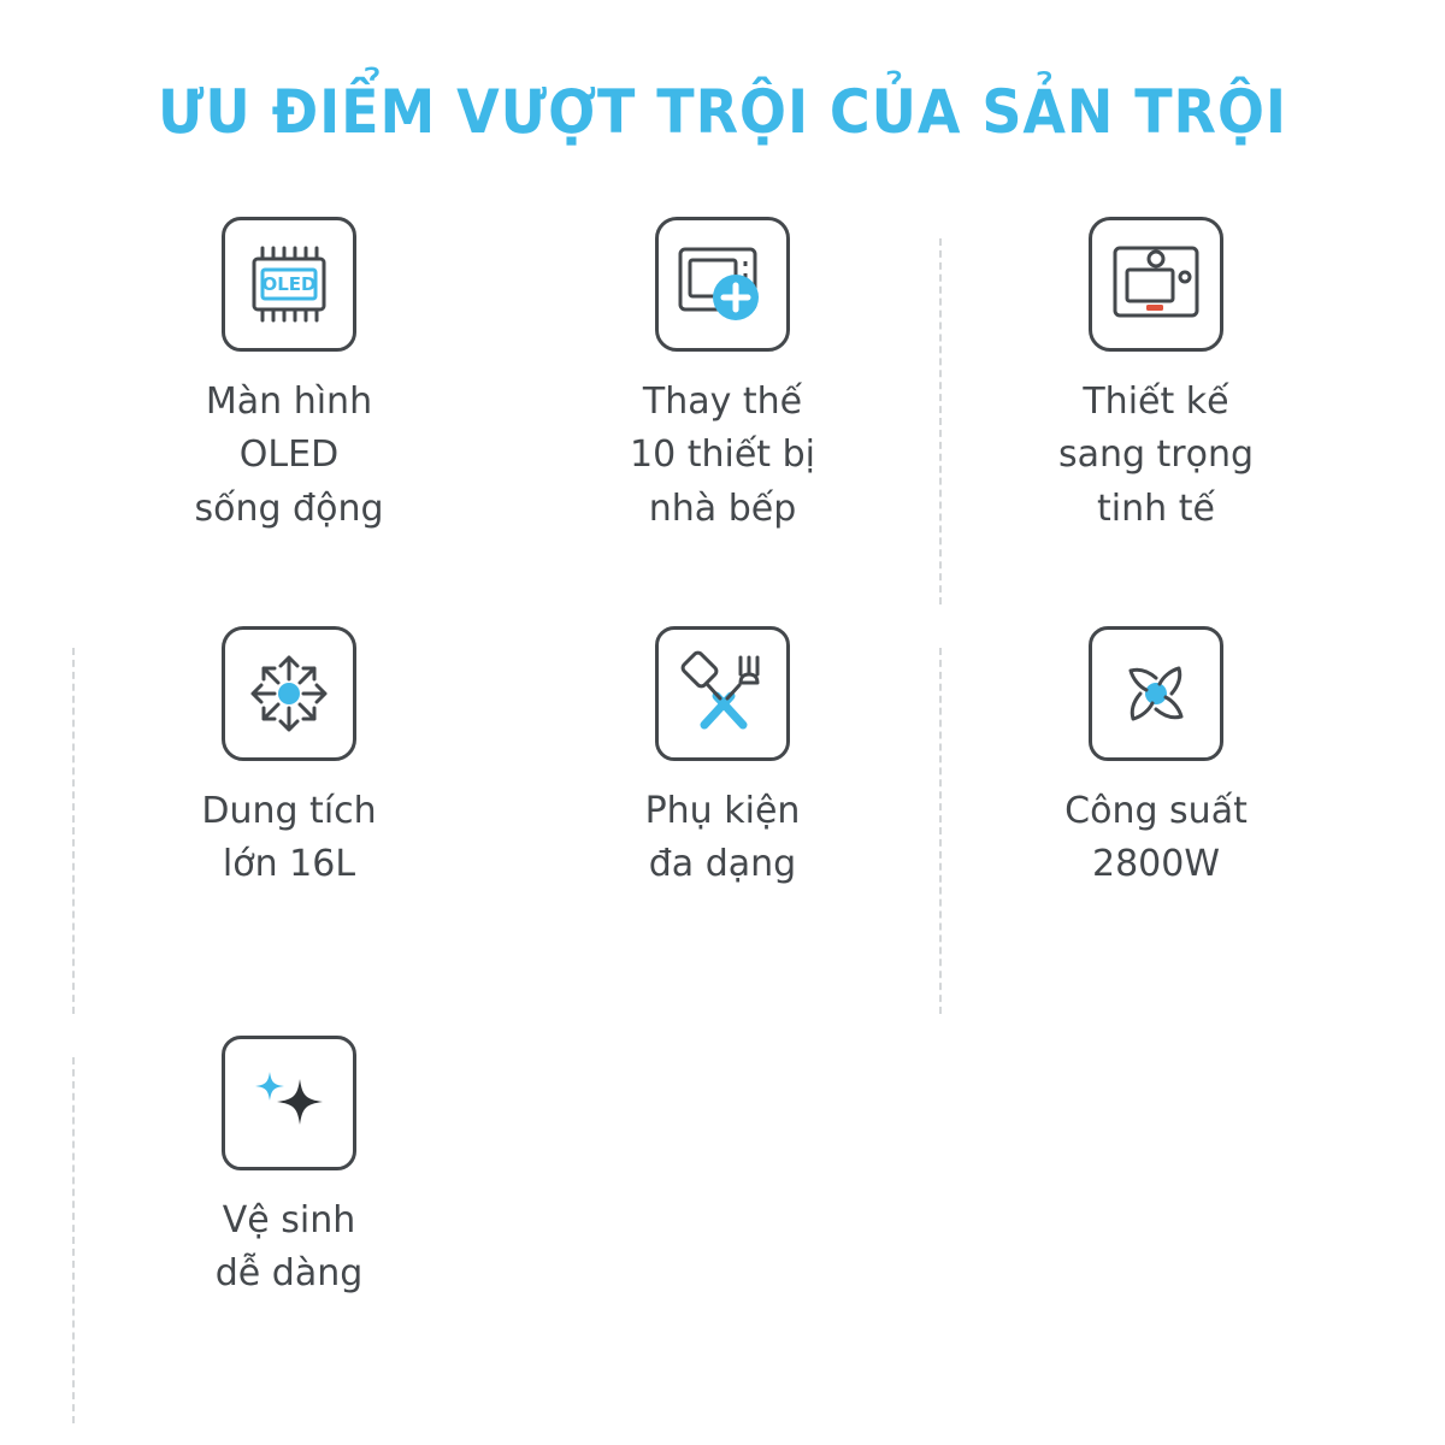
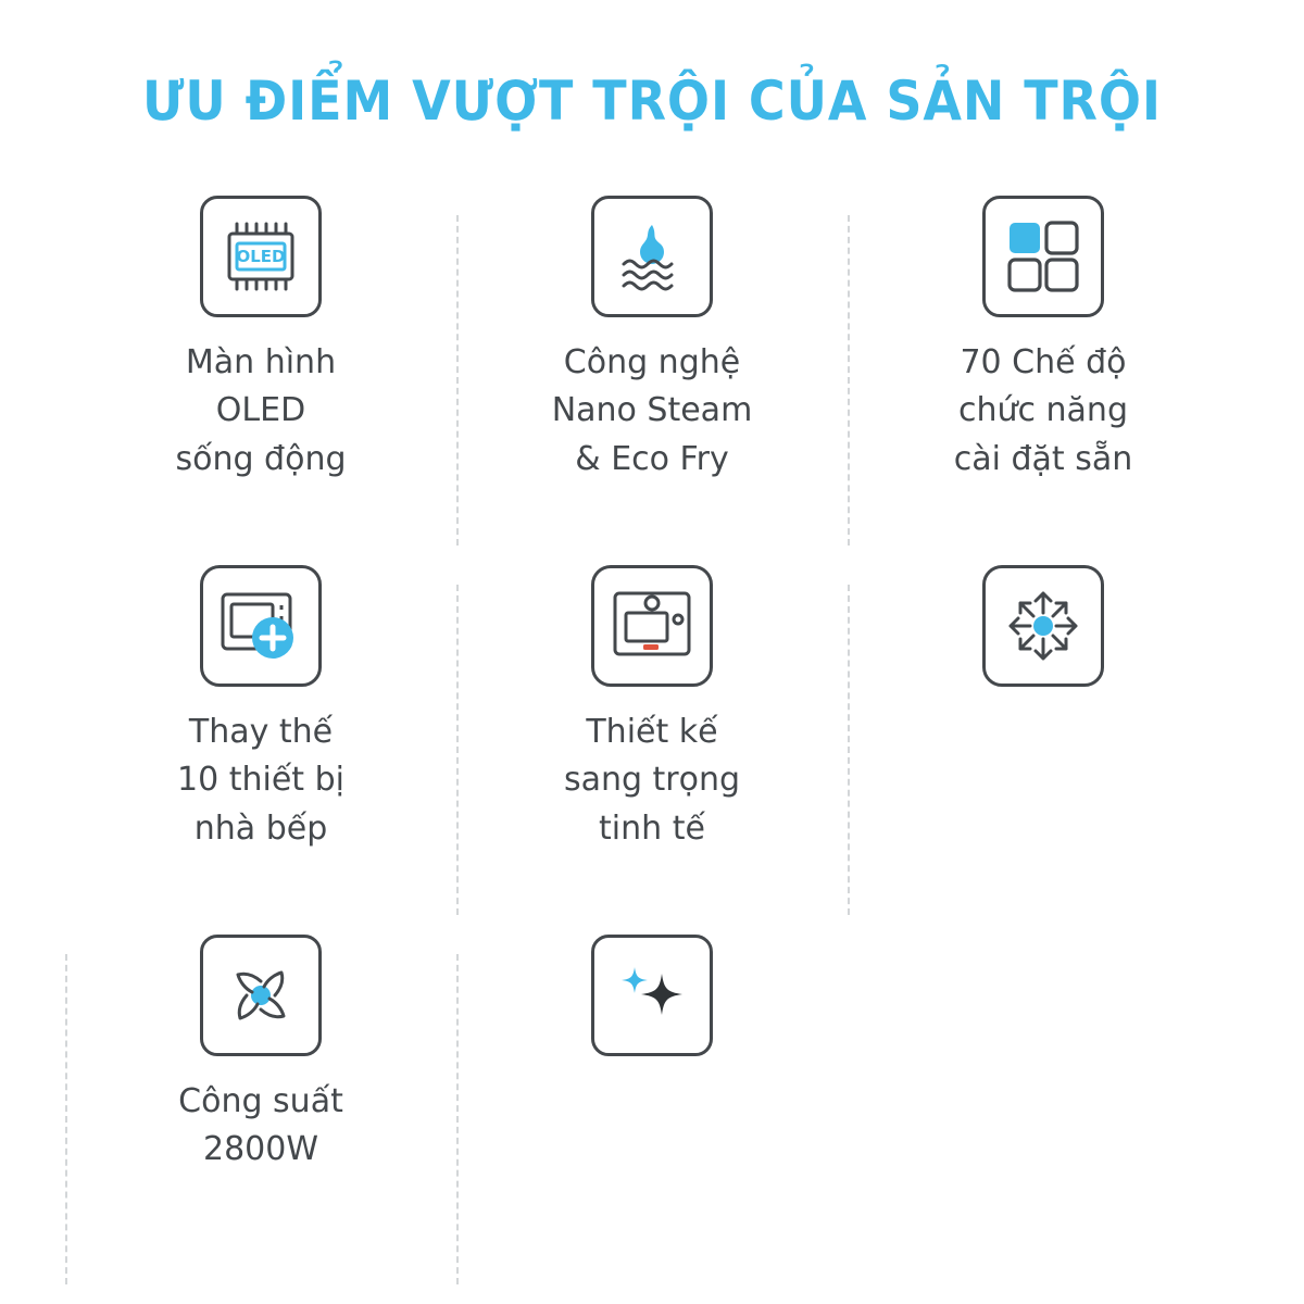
  ƯU ĐIỂM VƯỢT TRỘI CỦA SẢN TRỘI
  OLED
  Màn hình
  OLED
  sống động
+ Công nghệ
+ Nano Steam
+ & Eco Fry
+ 70 Chế độ
+ chức năng
+ cài đặt sẵn
  Thay thế
  10 thiết bị
  nhà bếp
  Thiết kế
  sang trọng
  tinh tế
- Dung tích
- lớn 16L
- Phụ kiện
- đa dạng
  Công suất
  2800W
- Vệ sinh
- dễ dàng
